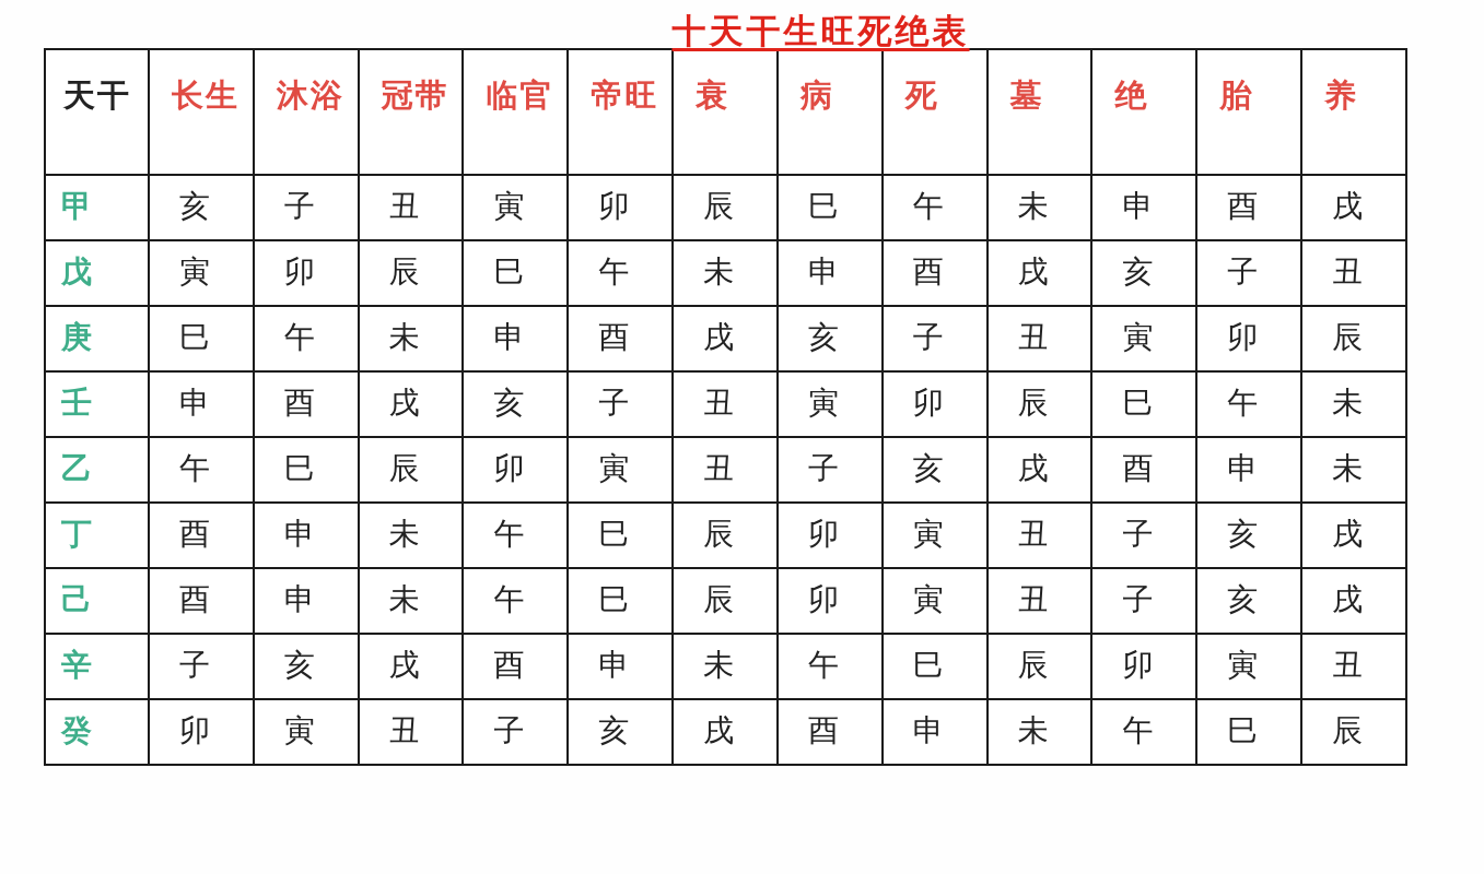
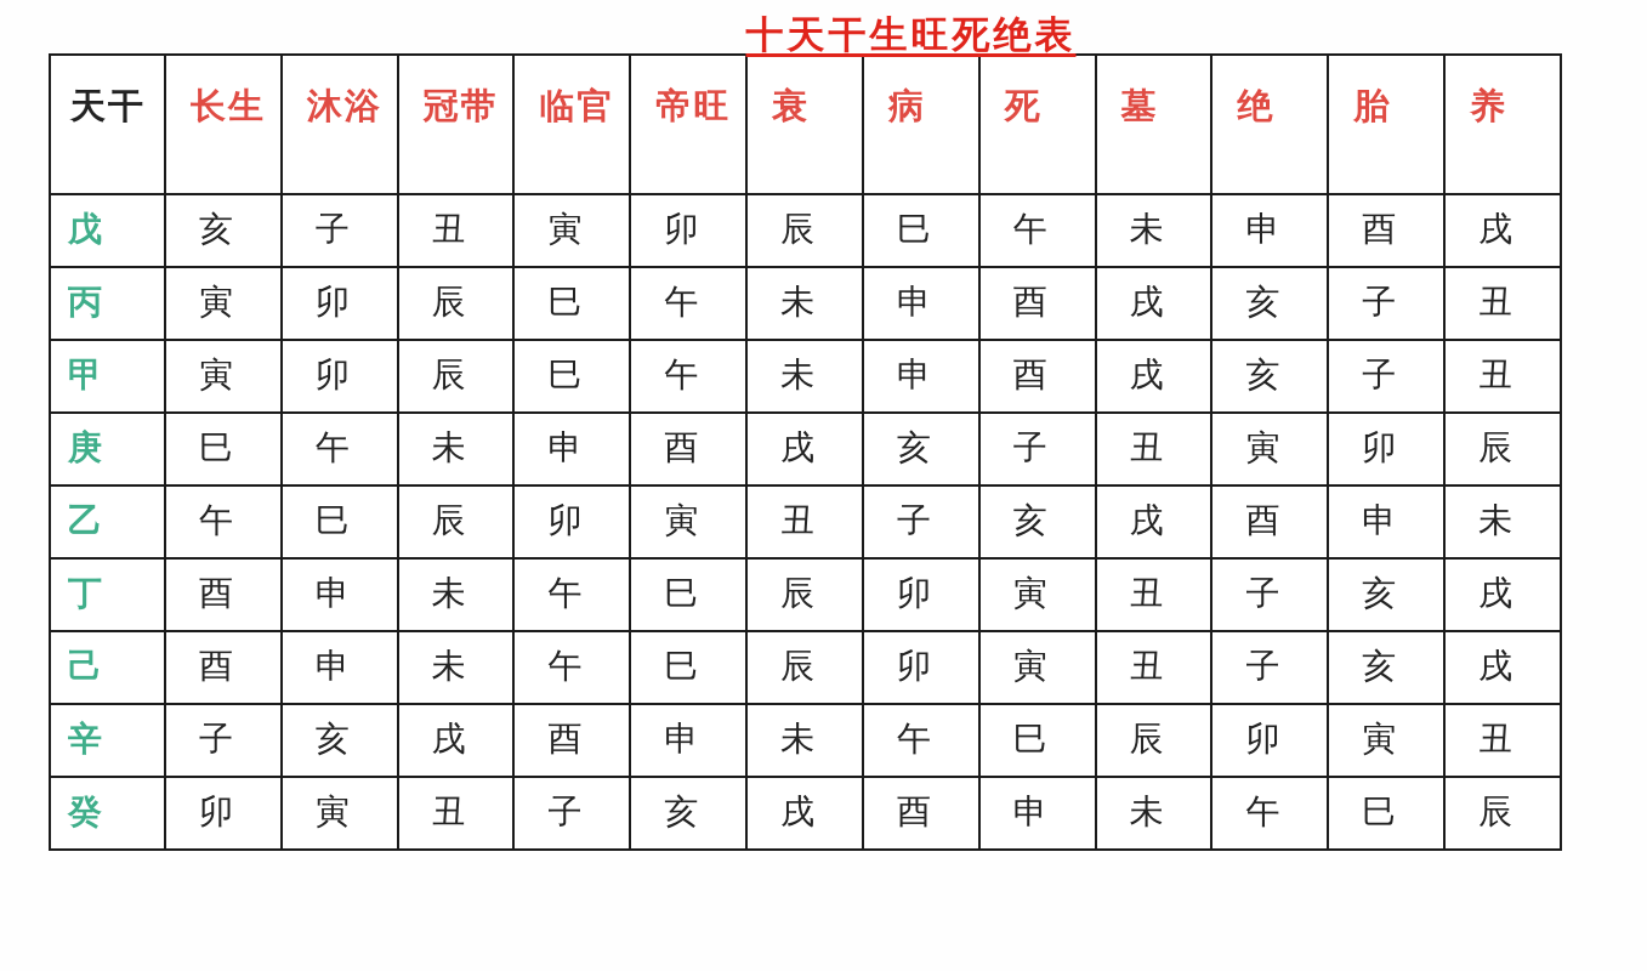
  十天干生旺死绝表
  天干	长生	沐浴	冠带	临官	帝旺	衰	病	死	墓	绝	胎	养
- 甲	亥	子	丑	寅	卯	辰	巳	午	未	申	酉	戌
+ 戊	亥	子	丑	寅	卯	辰	巳	午	未	申	酉	戌
+ 丙	寅	卯	辰	巳	午	未	申	酉	戌	亥	子	丑
- 戊	寅	卯	辰	巳	午	未	申	酉	戌	亥	子	丑
+ 甲	寅	卯	辰	巳	午	未	申	酉	戌	亥	子	丑
  庚	巳	午	未	申	酉	戌	亥	子	丑	寅	卯	辰
- 壬	申	酉	戌	亥	子	丑	寅	卯	辰	巳	午	未
  乙	午	巳	辰	卯	寅	丑	子	亥	戌	酉	申	未
  丁	酉	申	未	午	巳	辰	卯	寅	丑	子	亥	戌
  己	酉	申	未	午	巳	辰	卯	寅	丑	子	亥	戌
  辛	子	亥	戌	酉	申	未	午	巳	辰	卯	寅	丑
  癸	卯	寅	丑	子	亥	戌	酉	申	未	午	巳	辰
